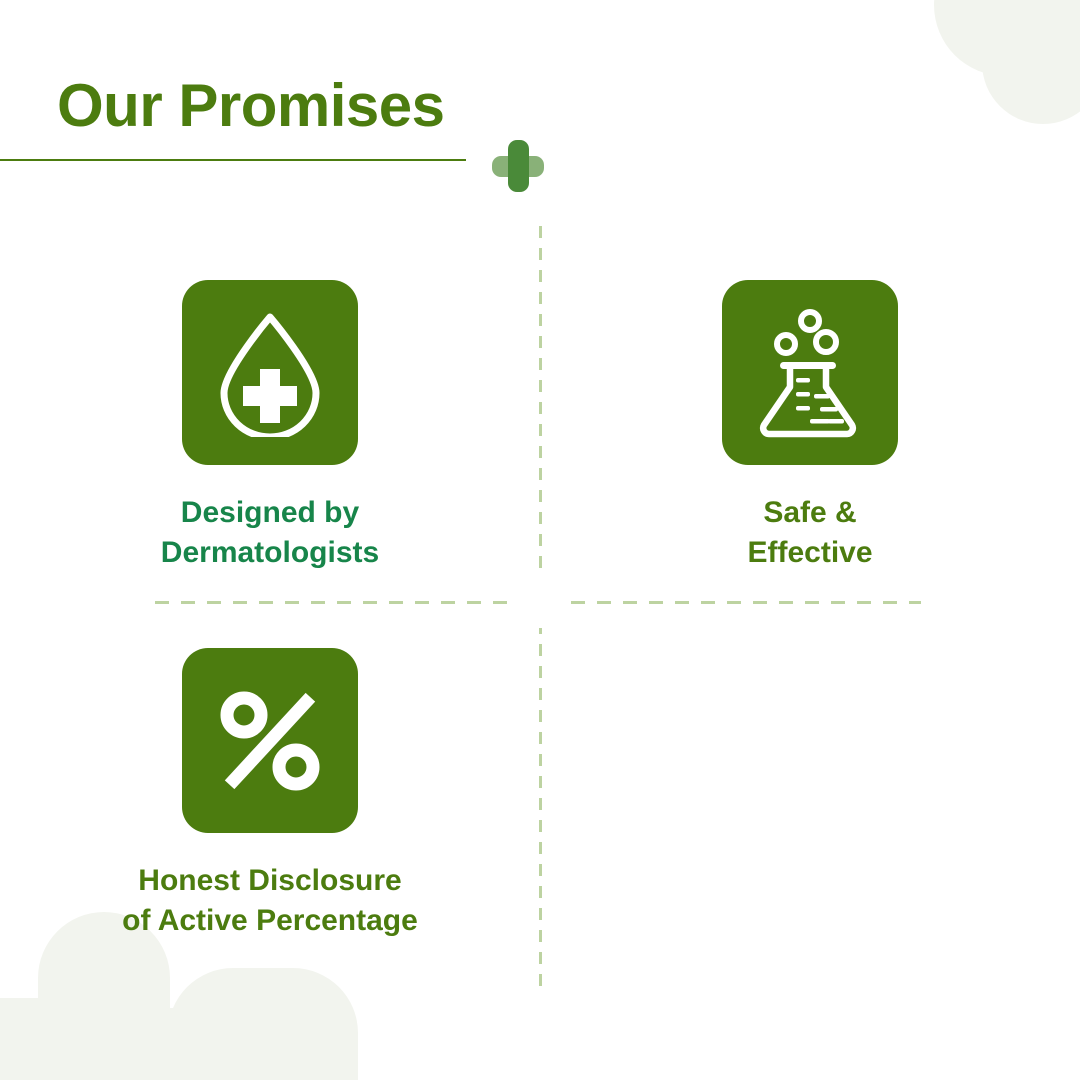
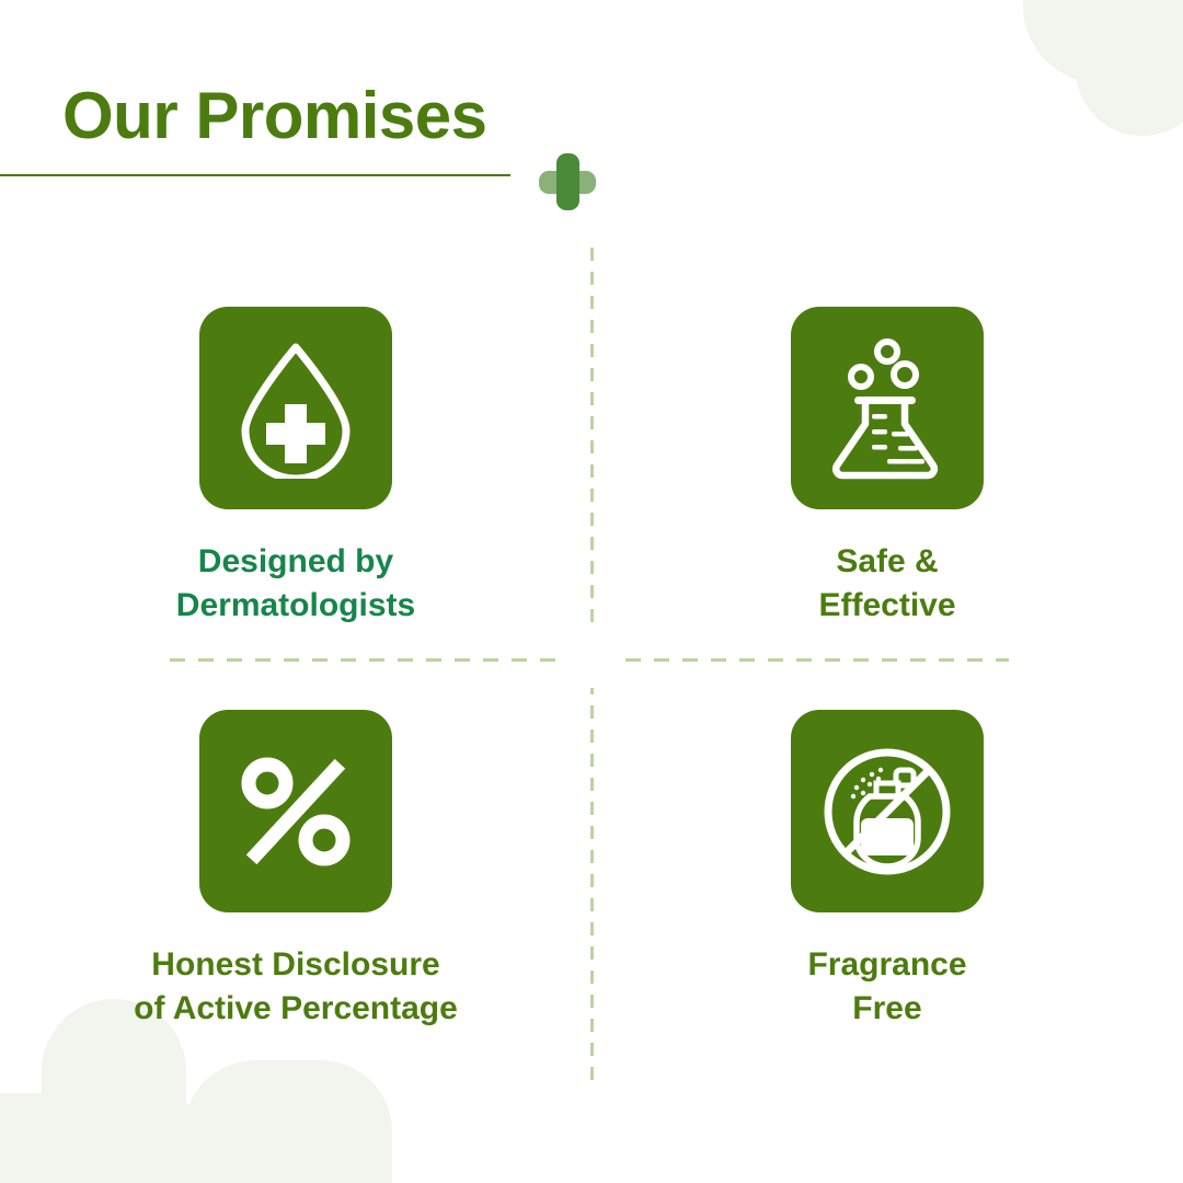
  Our Promises
  Designed by
  Dermatologists
  Safe &
  Effective
  Honest Disclosure
  of Active Percentage
+ Fragrance
+ Free
